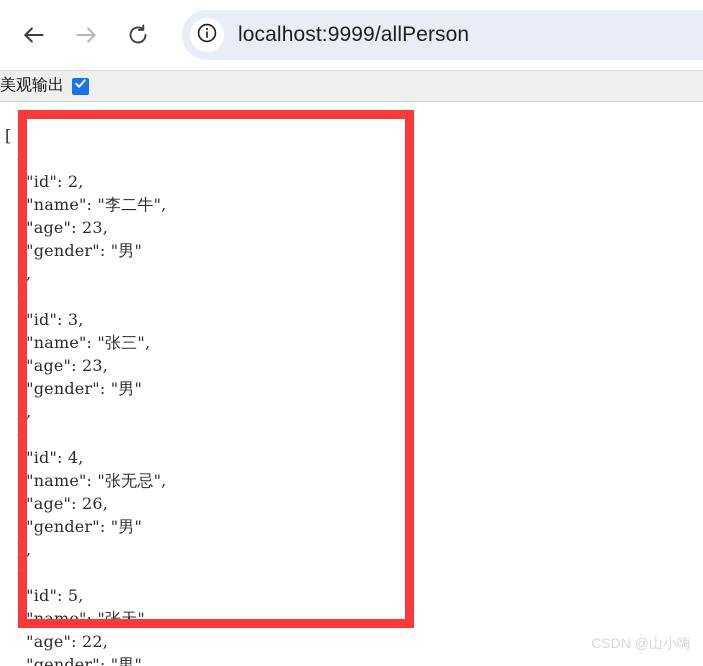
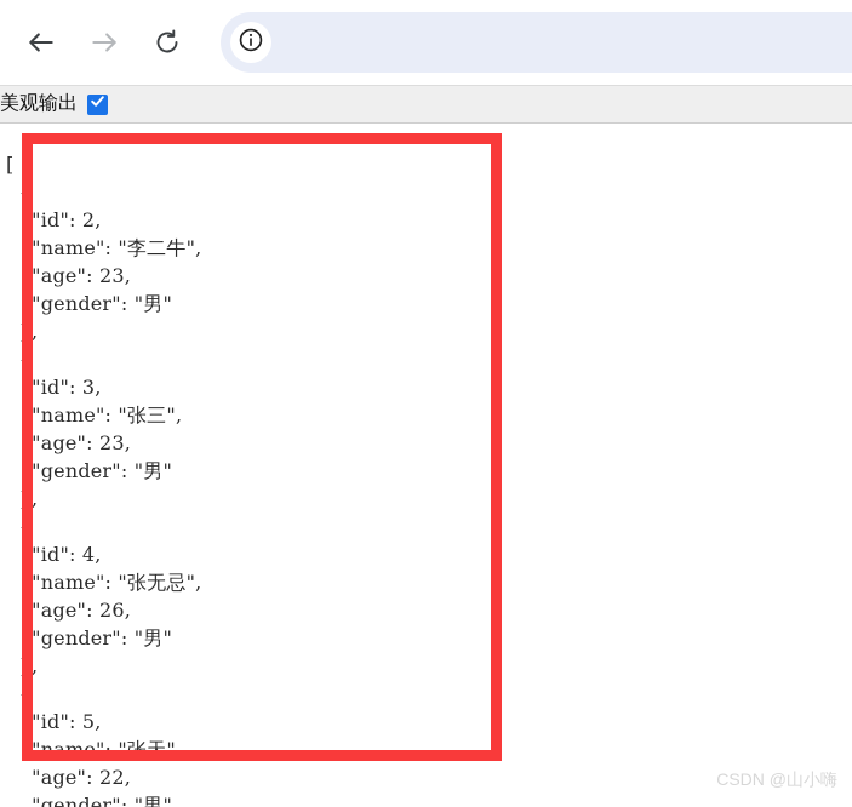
- localhost:9999/allPerson
  美观输出
  [
  {
  "id": 2,
  "name": "李二牛",
  "age": 23,
  "gender": "男"
  },
  {
  "id": 3,
  "name": "张三",
  "age": 23,
  "gender": "男"
  },
  {
  "id": 4,
  "name": "张无忌",
  "age": 26,
  "gender": "男"
  },
  {
  "id": 5,
  "name": "张天",
  "age": 22,
  "gender": "男"
  CSDN @山小嗨
